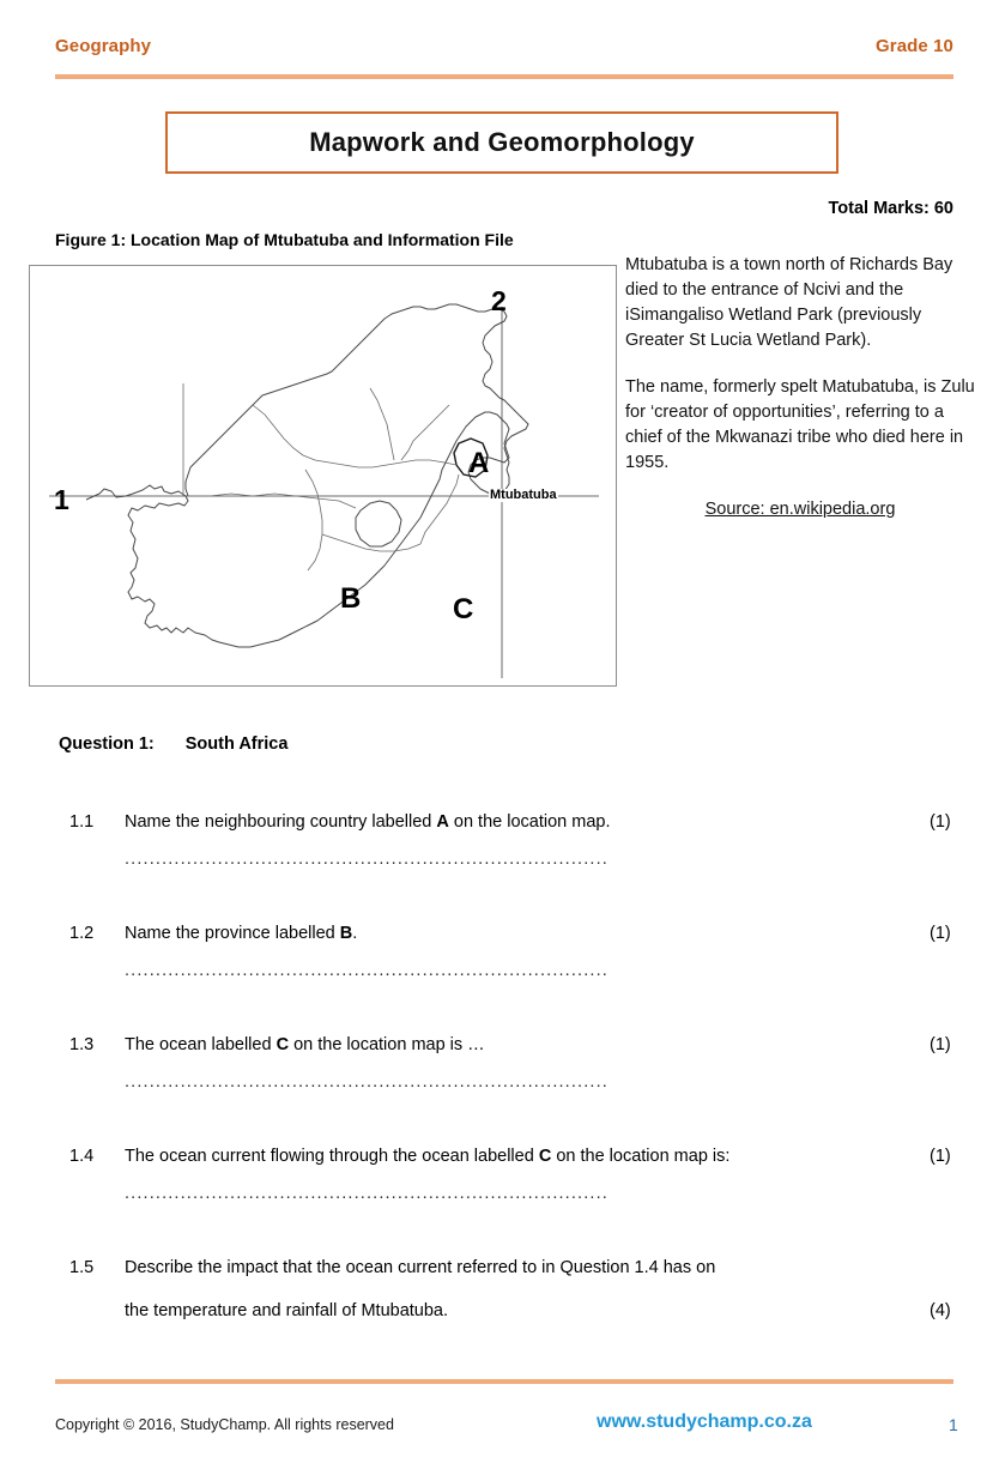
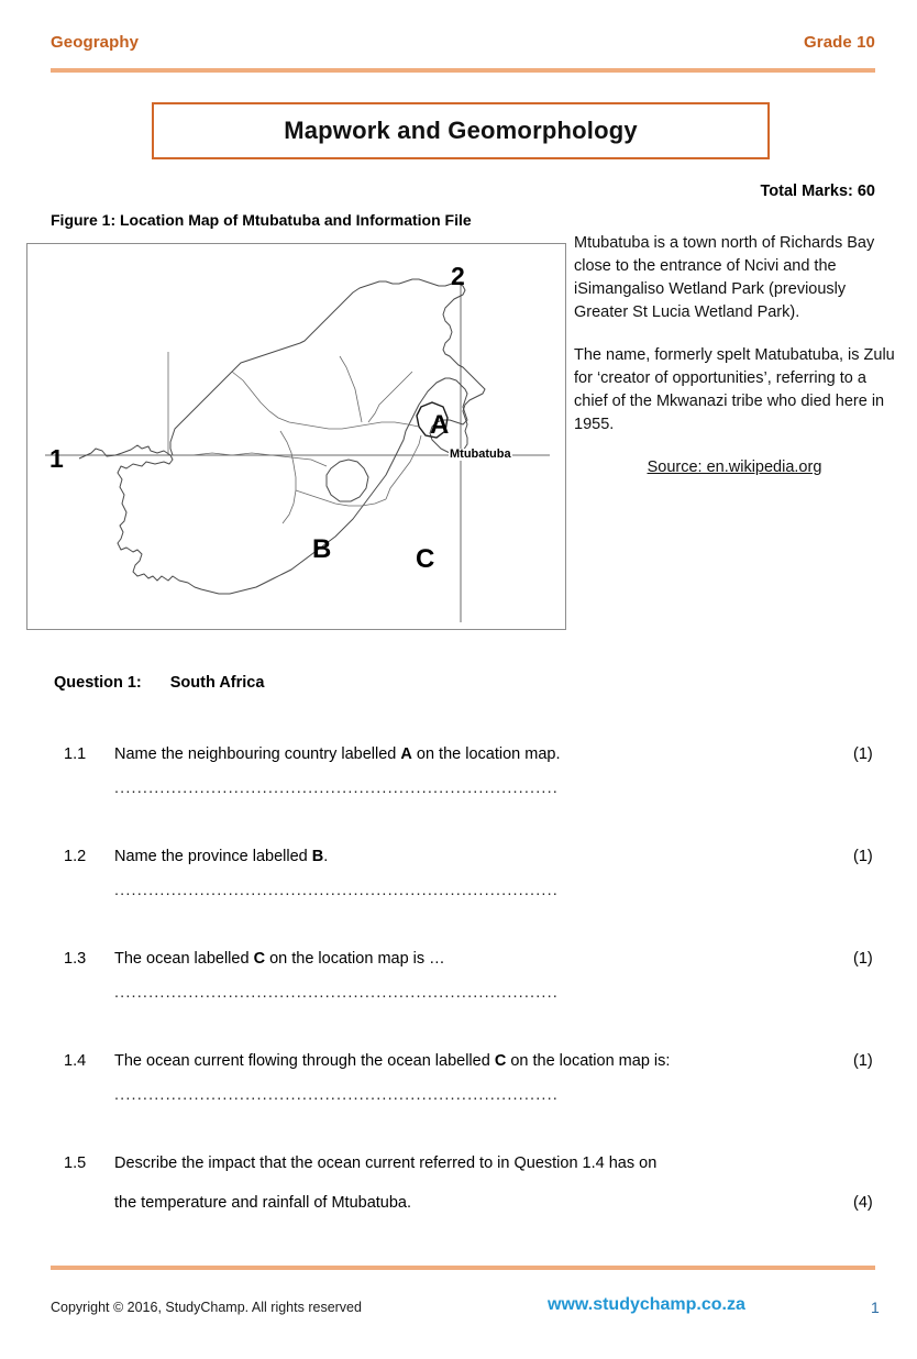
  Geography
  Grade 10
  Mapwork and Geomorphology
  Total Marks: 60
  Figure 1: Location Map of Mtubatuba and Information File
  1
  2
  A
  B
  C
  Mtubatuba
- Mtubatuba is a town north of Richards Bay died to the entrance of Ncivi and the iSimangaliso Wetland Park (previously Greater St Lucia Wetland Park).
+ Mtubatuba is a town north of Richards Bay close to the entrance of Ncivi and the iSimangaliso Wetland Park (previously Greater St Lucia Wetland Park).
  The name, formerly spelt Matubatuba, is Zulu for ‘creator of opportunities’, referring to a chief of the Mkwanazi tribe who died here in 1955.
  Source: en.wikipedia.org
  Question 1: South Africa
  1.1
  Name the neighbouring country labelled A on the location map.
  (1)
  ..............................................................................
  1.2
  Name the province labelled B.
  (1)
  ..............................................................................
  1.3
  The ocean labelled C on the location map is …
  (1)
  ..............................................................................
  1.4
  The ocean current flowing through the ocean labelled C on the location map is:
  (1)
  ..............................................................................
  1.5
  Describe the impact that the ocean current referred to in Question 1.4 has on
  the temperature and rainfall of Mtubatuba.
  (4)
  Copyright © 2016, StudyChamp. All rights reserved
  www.studychamp.co.za
  1
